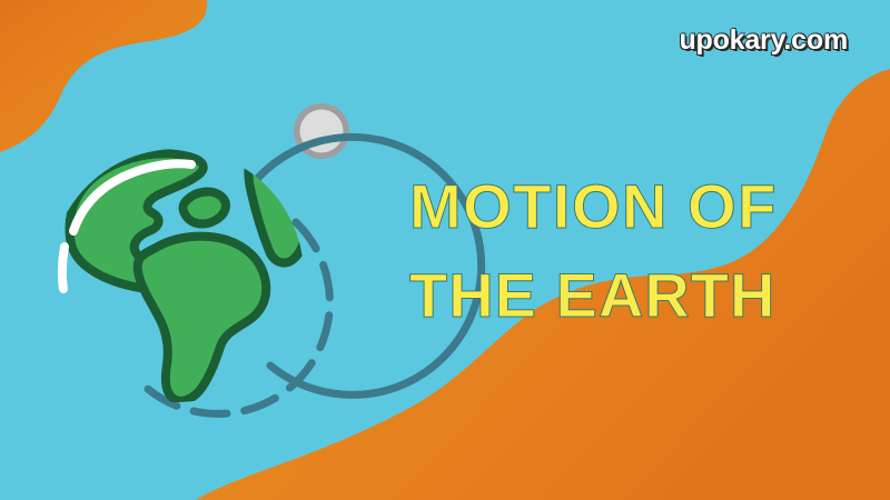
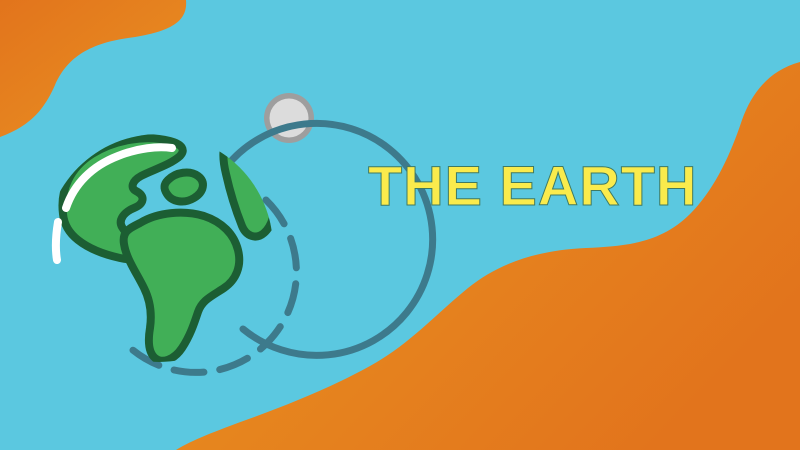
- upokary.com
- MOTION OF
  THE EARTH
